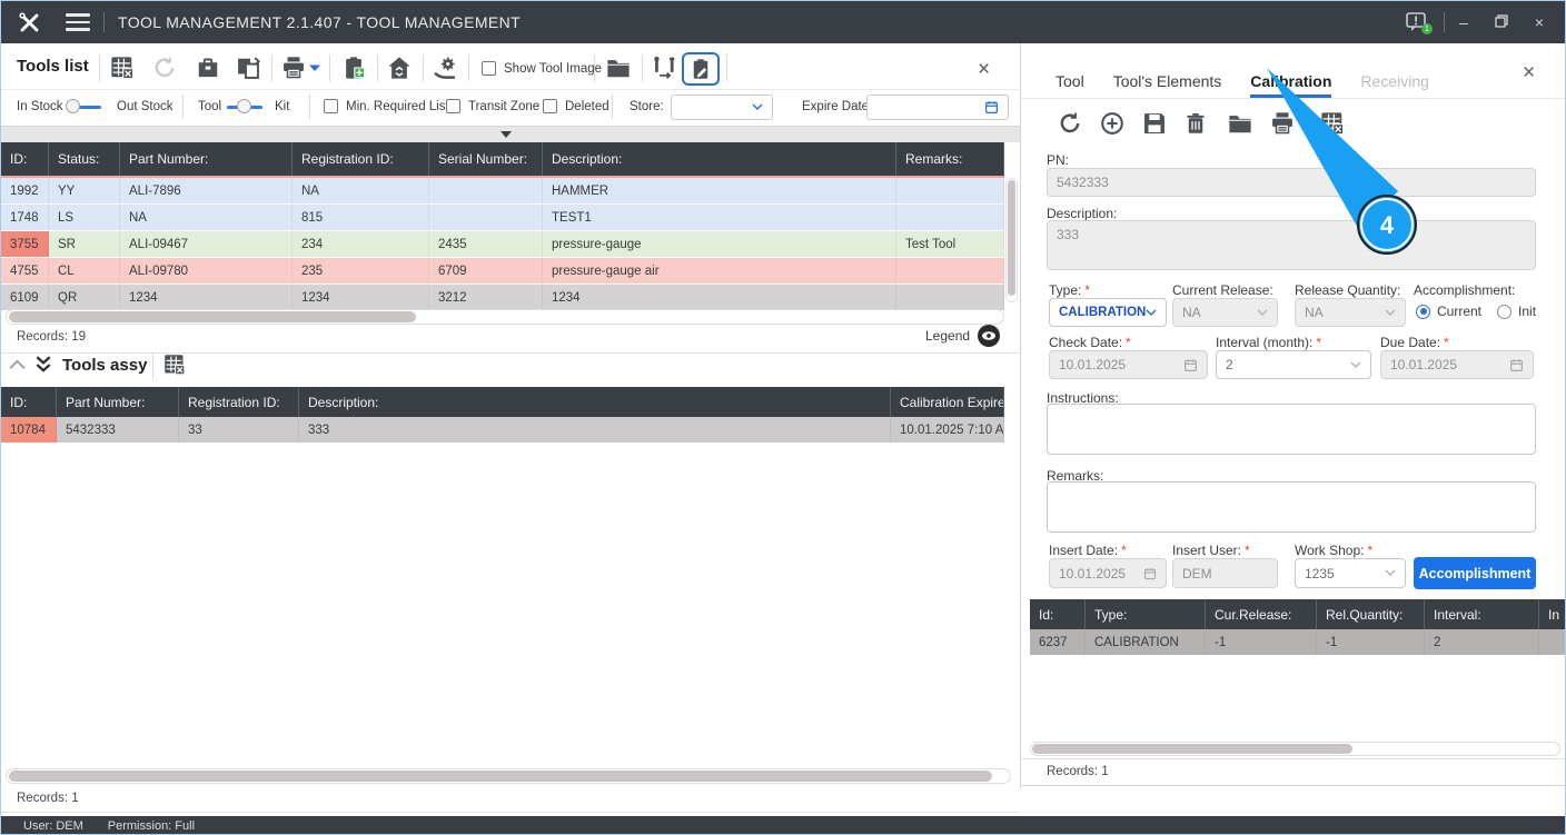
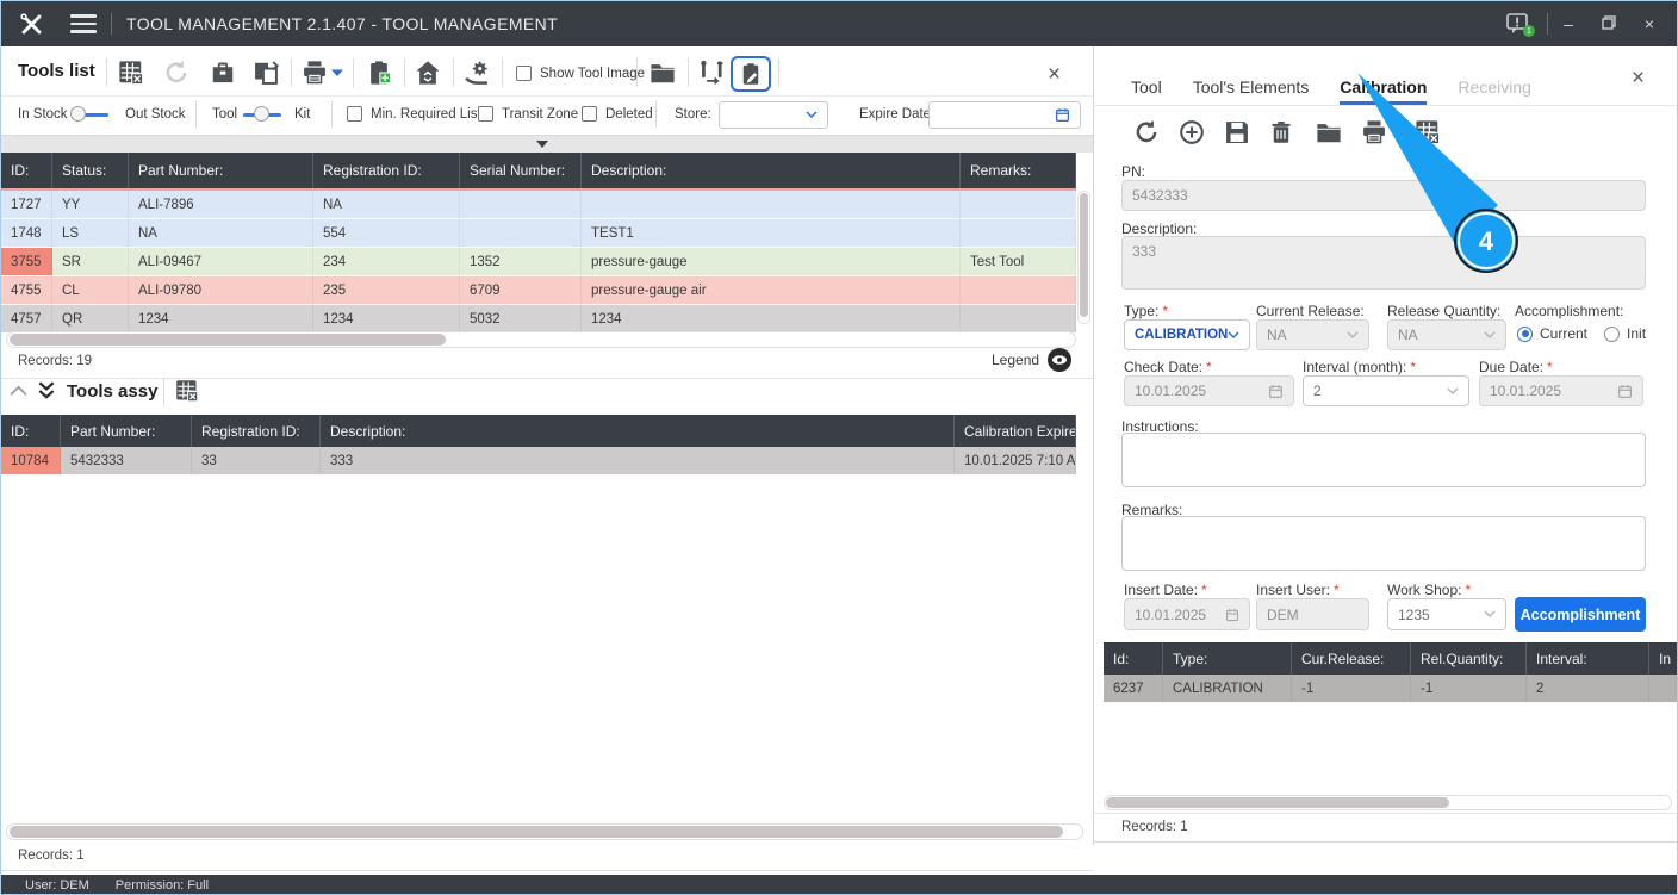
  TOOL MANAGEMENT 2.1.407 - TOOL MANAGEMENT
  –
  ×
  Tools list
  Show Tool Image
  ×
  In Stock
  Out Stock
  Tool
  Kit
  Min. Required Lis
  Transit Zone
  Deleted
  Store:
  Expire Date
  ID:
  Status:
  Part Number:
  Registration ID:
  Serial Number:
  Description:
  Remarks:
- 1992
+ 1727
  YY
  ALI-7896
  NA
- HAMMER
  1748
  LS
  NA
- 815
+ 554
  TEST1
  3755
  SR
  ALI-09467
  234
- 2435
+ 1352
  pressure-gauge
  Test Tool
  4755
  CL
  ALI-09780
  235
  6709
  pressure-gauge air
- 6109
+ 4757
  QR
  1234
  1234
- 3212
+ 5032
  1234
  Records: 19
  Legend
  Tools assy
  ID:
  Part Number:
  Registration ID:
  Description:
  Calibration Expire
  10784
  5432333
  33
  333
  10.01.2025 7:10 A
  Records: 1
  Tool
  Tool's Elements
  Calbration
  Receiving
  ×
  PN:
  5432333
  Description:
  333
  Type: *
  Current Release:
  Release Quantity:
  Accomplishment:
  CALIBRATION
  NA
  NA
  Current
  Init
  Check Date: *
  Interval (month): *
  Due Date: *
  10.01.2025
  2
  10.01.2025
  Instructions:
  Remarks:
  Insert Date: *
  Insert User: *
  Work Shop: *
  10.01.2025
  DEM
  1235
  Accomplishment
  Id:
  Type:
  Cur.Release:
  Rel.Quantity:
  Interval:
  In
  6237
  CALIBRATION
  -1
  -1
  2
  Records: 1
  User: DEM
  Permission: Full
  4
